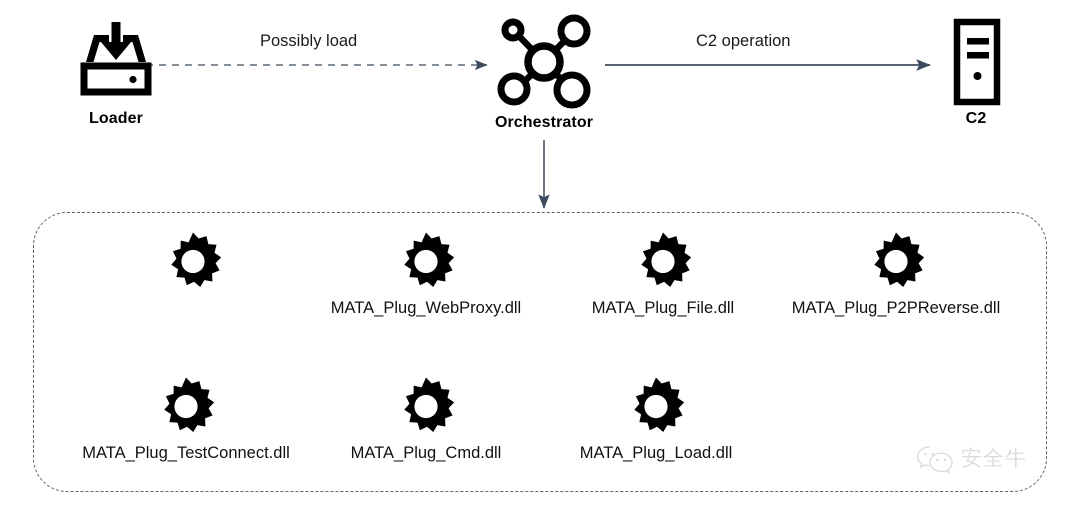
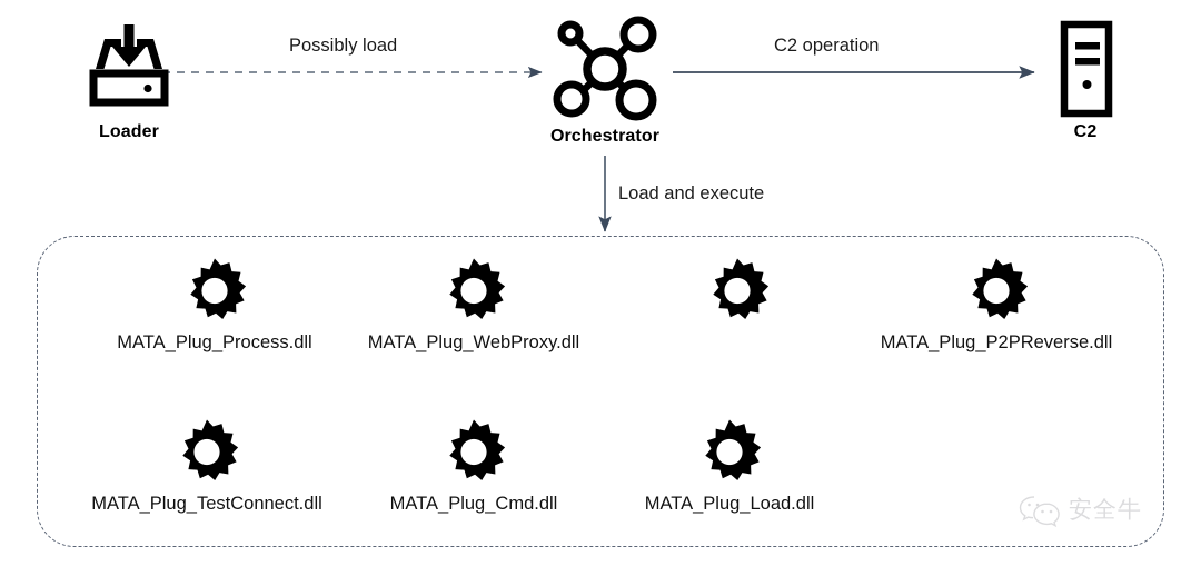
  Loader
  Orchestrator
  C2
  Possibly load
  C2 operation
+ Load and execute
+ MATA_Plug_Process.dll
  MATA_Plug_WebProxy.dll
- MATA_Plug_File.dll
  MATA_Plug_P2PReverse.dll
  MATA_Plug_TestConnect.dll
  MATA_Plug_Cmd.dll
  MATA_Plug_Load.dll
  安全牛
